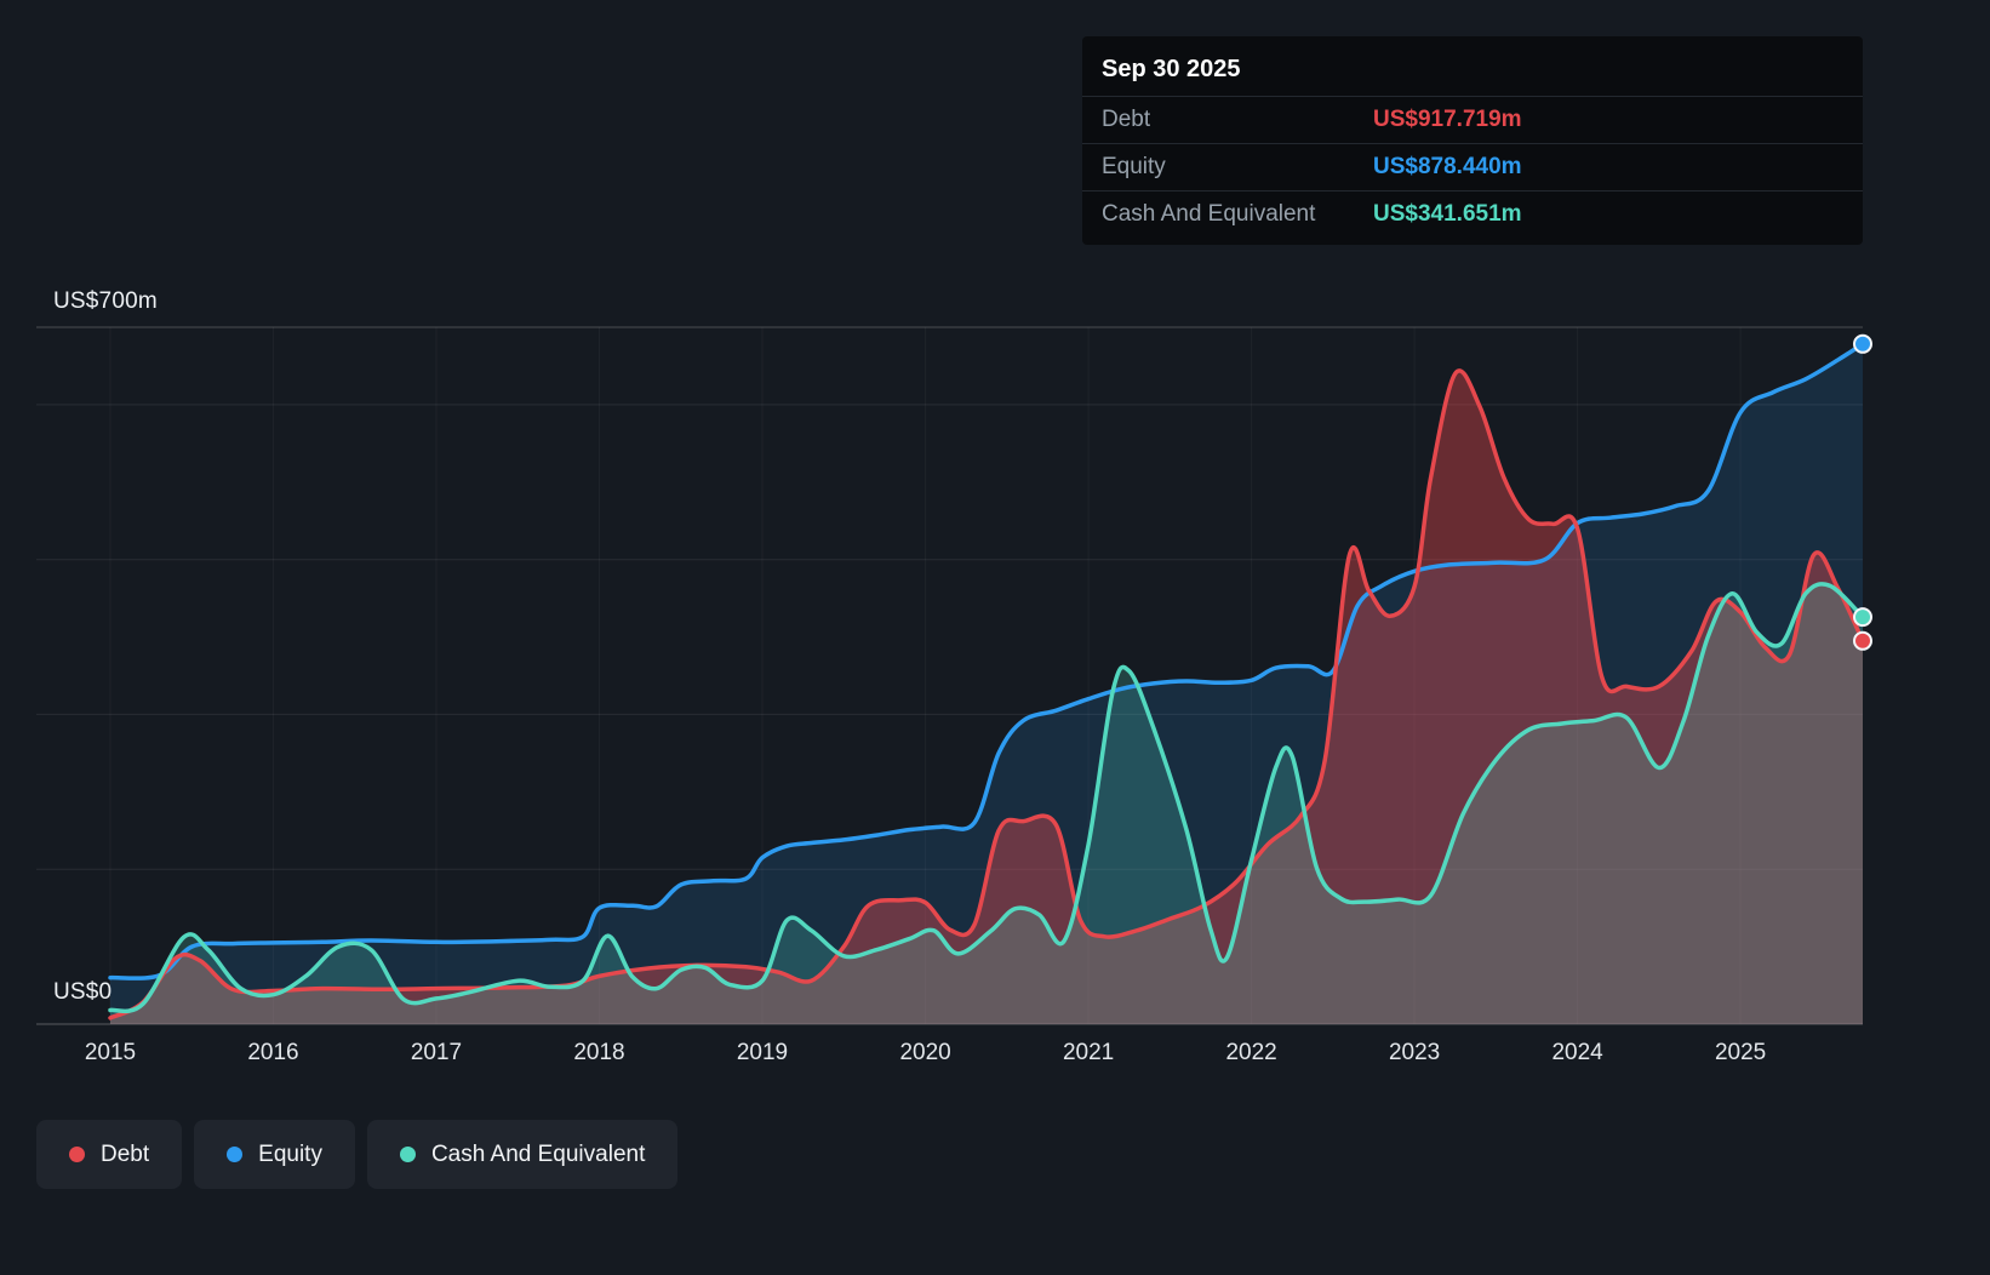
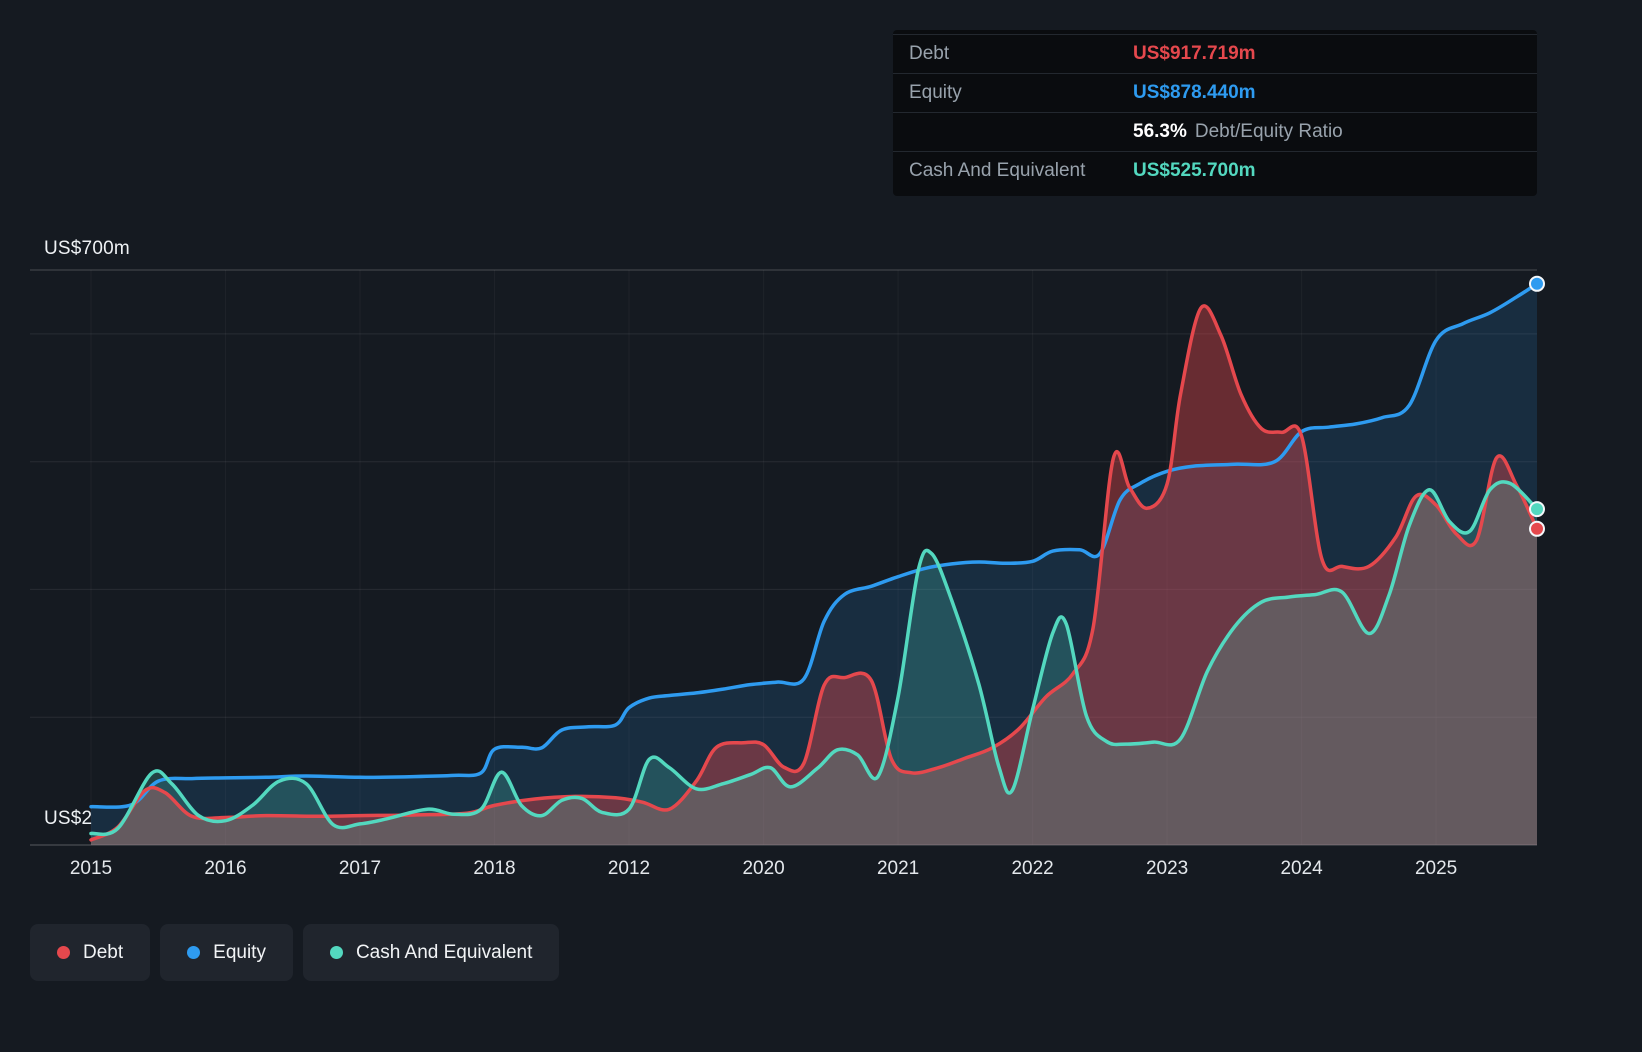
  US$700m
- US$0
+ US$2
  2015
  2016
  2017
  2018
- 2019
+ 2012
  2020
  2021
  2022
  2023
  2024
  2025
- Sep 30 2025
  Debt
  US$917.719m
  Equity
  US$878.440m
+ 56.3%
+ Debt/Equity Ratio
  Cash And Equivalent
- US$341.651m
+ US$525.700m
  Debt
  Equity
  Cash And Equivalent
